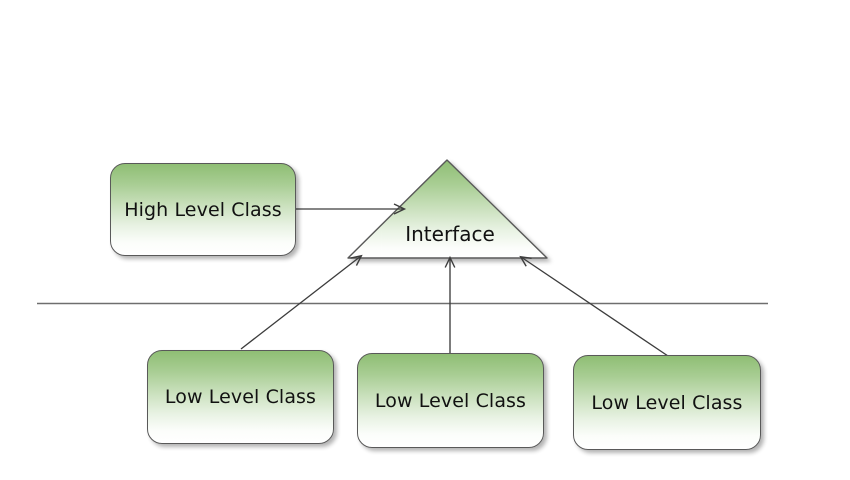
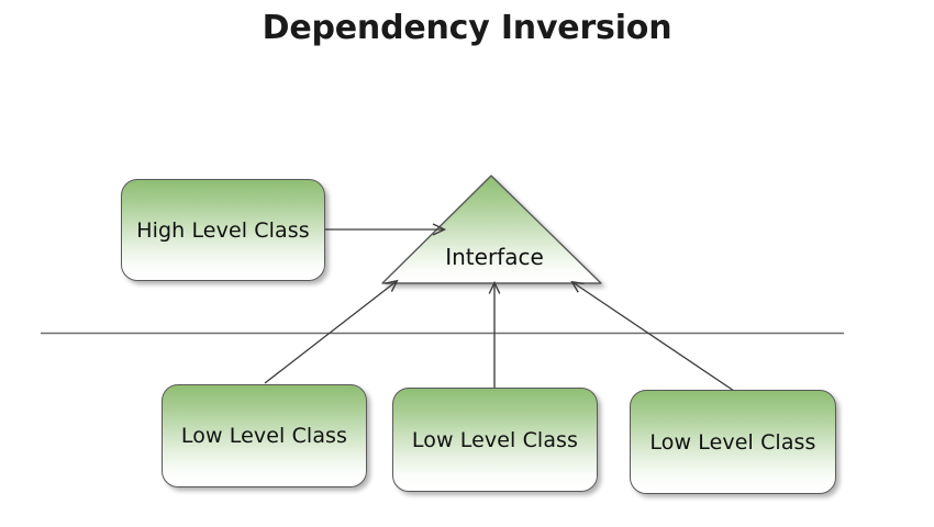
+ Dependency Inversion
  Interface
  High Level Class
  Low Level Class
  Low Level Class
  Low Level Class
